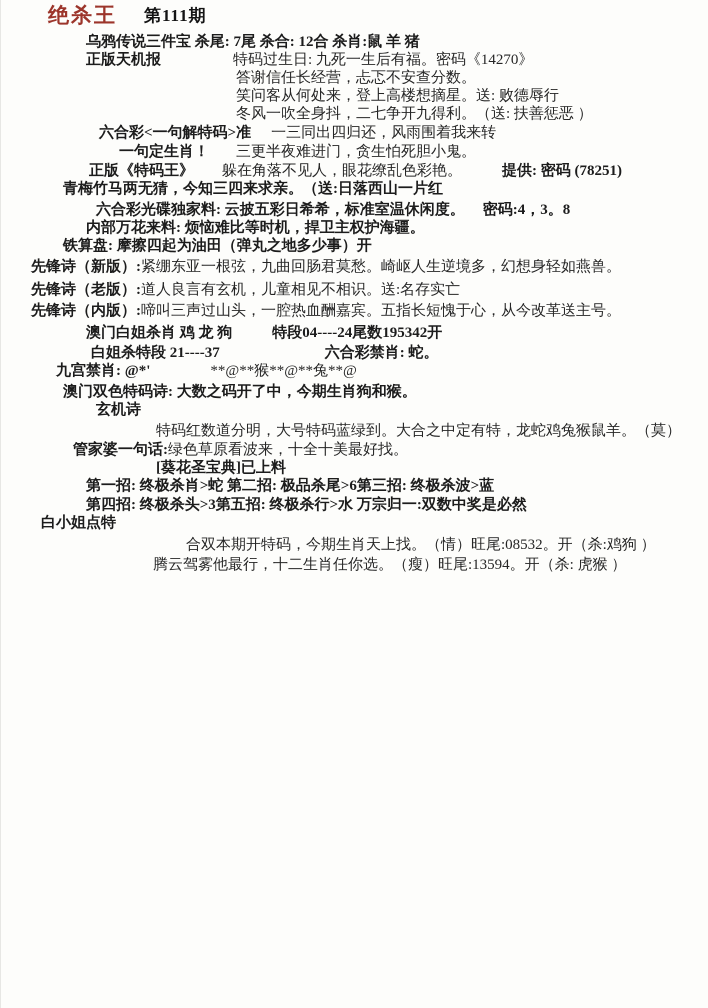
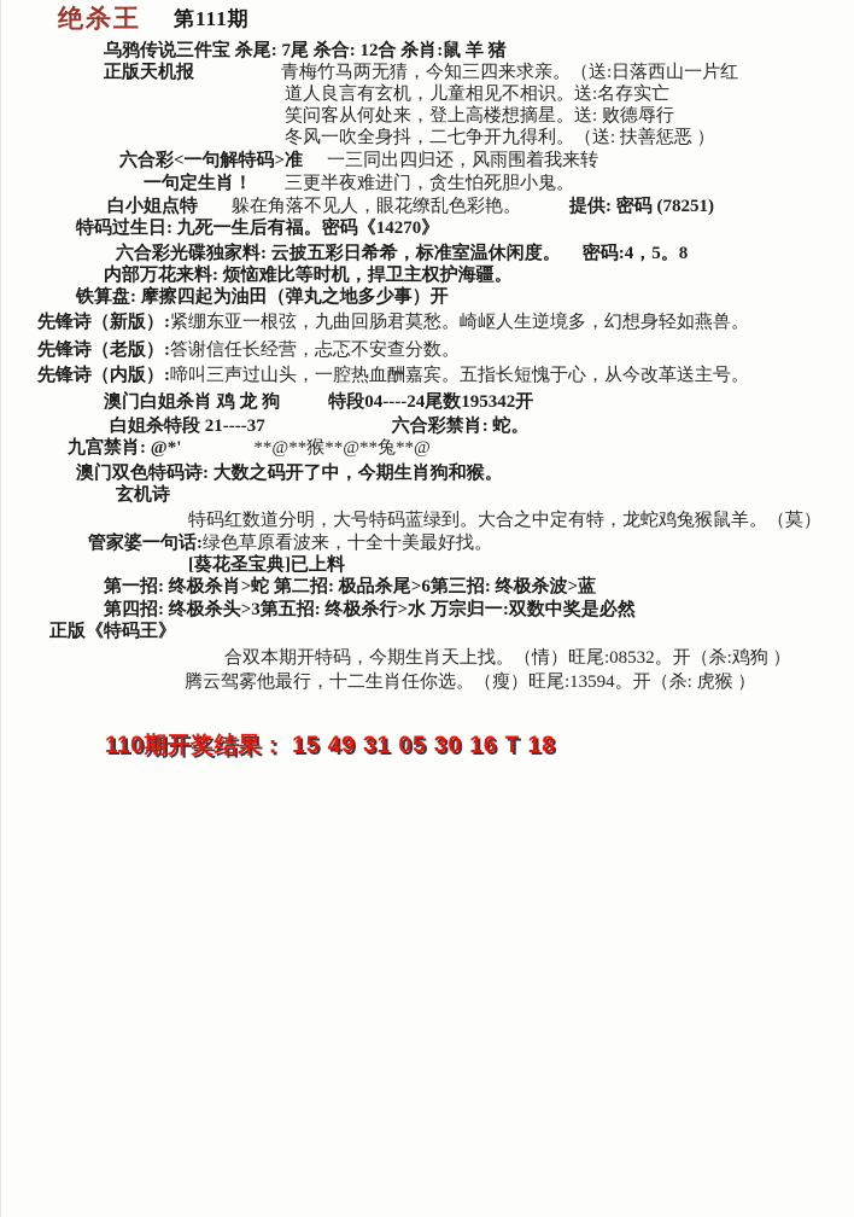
  绝杀王
  第111期
  乌鸦传说三件宝 杀尾: 7尾 杀合: 12合 杀肖:鼠 羊 猪
- 正版天机报 特码过生日: 九死一生后有福。密码《14270》
+ 正版天机报 青梅竹马两无猜，今知三四来求亲。（送:日落西山一片红
- 答谢信任长经营，忐忑不安查分数。
+ 道人良言有玄机，儿童相见不相识。送:名存实亡
  笑问客从何处来，登上高楼想摘星。送: 败德辱行
  冬风一吹全身抖，二七争开九得利。（送: 扶善惩恶 ）
  六合彩<一句解特码>准 一三同出四归还，风雨围着我来转
  一句定生肖！ 三更半夜难进门，贪生怕死胆小鬼。
- 正版《特码王》 躲在角落不见人，眼花缭乱色彩艳。 提供: 密码 (78251)
+ 白小姐点特 躲在角落不见人，眼花缭乱色彩艳。 提供: 密码 (78251)
- 青梅竹马两无猜，今知三四来求亲。（送:日落西山一片红
+ 特码过生日: 九死一生后有福。密码《14270》
- 六合彩光碟独家料: 云披五彩日希希，标准室温休闲度。 密码:4，3。8
+ 六合彩光碟独家料: 云披五彩日希希，标准室温休闲度。 密码:4，5。8
  内部万花来料: 烦恼难比等时机，捍卫主权护海疆。
  铁算盘: 摩擦四起为油田（弹丸之地多少事）开
  先锋诗（新版）:紧绷东亚一根弦，九曲回肠君莫愁。崎岖人生逆境多，幻想身轻如燕兽。
- 先锋诗（老版）:道人良言有玄机，儿童相见不相识。送:名存实亡
+ 先锋诗（老版）:答谢信任长经营，忐忑不安查分数。
  先锋诗（内版）:啼叫三声过山头，一腔热血酬嘉宾。五指长短愧于心，从今改革送主号。
  澳门白姐杀肖 鸡 龙 狗 特段04----24尾数195342开
  白姐杀特段 21----37 六合彩禁肖: 蛇。
  九宫禁肖: @*' **@**猴**@**兔**@
  澳门双色特码诗: 大数之码开了中，今期生肖狗和猴。
  玄机诗
  特码红数道分明，大号特码蓝绿到。大合之中定有特，龙蛇鸡兔猴鼠羊。（莫）
  管家婆一句话:绿色草原看波来，十全十美最好找。
  [葵花圣宝典]已上料
  第一招: 终极杀肖>蛇 第二招: 极品杀尾>6第三招: 终极杀波>蓝
  第四招: 终极杀头>3第五招: 终极杀行>水 万宗归一:双数中奖是必然
- 白小姐点特
+ 正版《特码王》
  合双本期开特码，今期生肖天上找。（情）旺尾:08532。开（杀:鸡狗 ）
  腾云驾雾他最行，十二生肖任你选。（瘦）旺尾:13594。开（杀: 虎猴 ）
+ 110期开奖结果： 15 49 31 05 30 16 T 18
